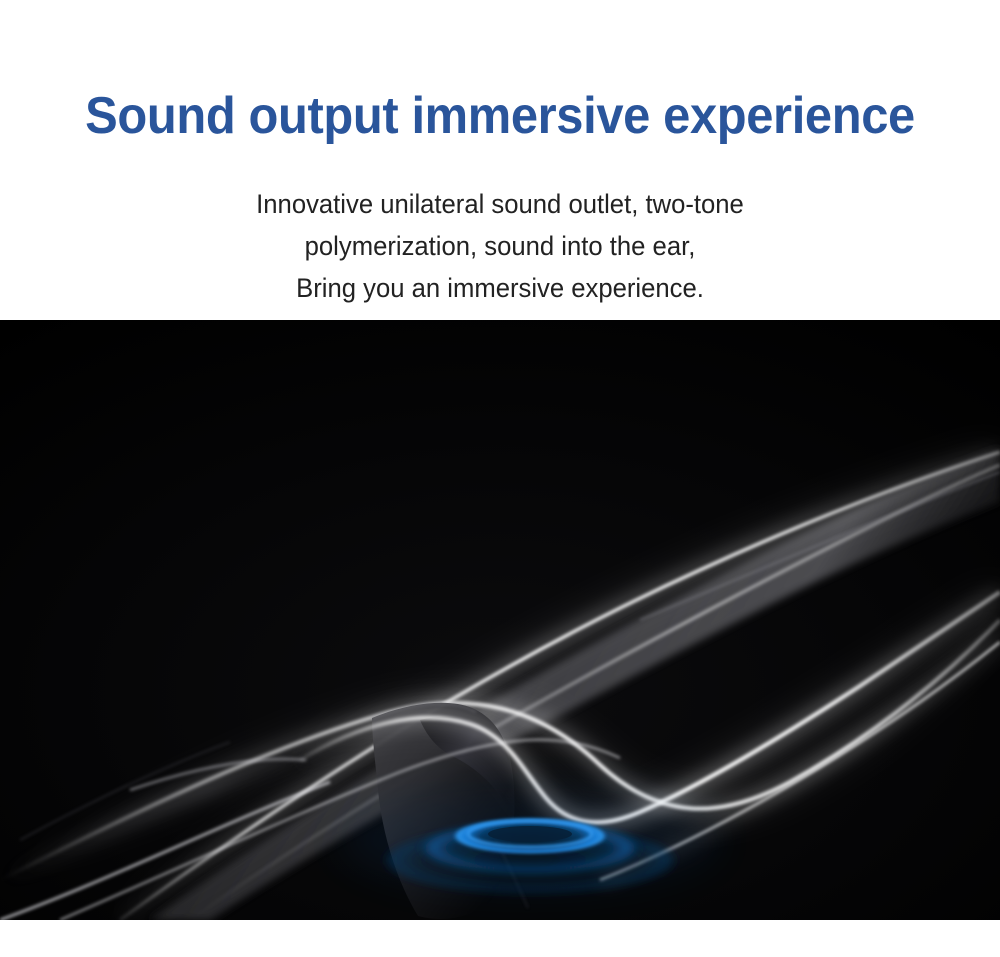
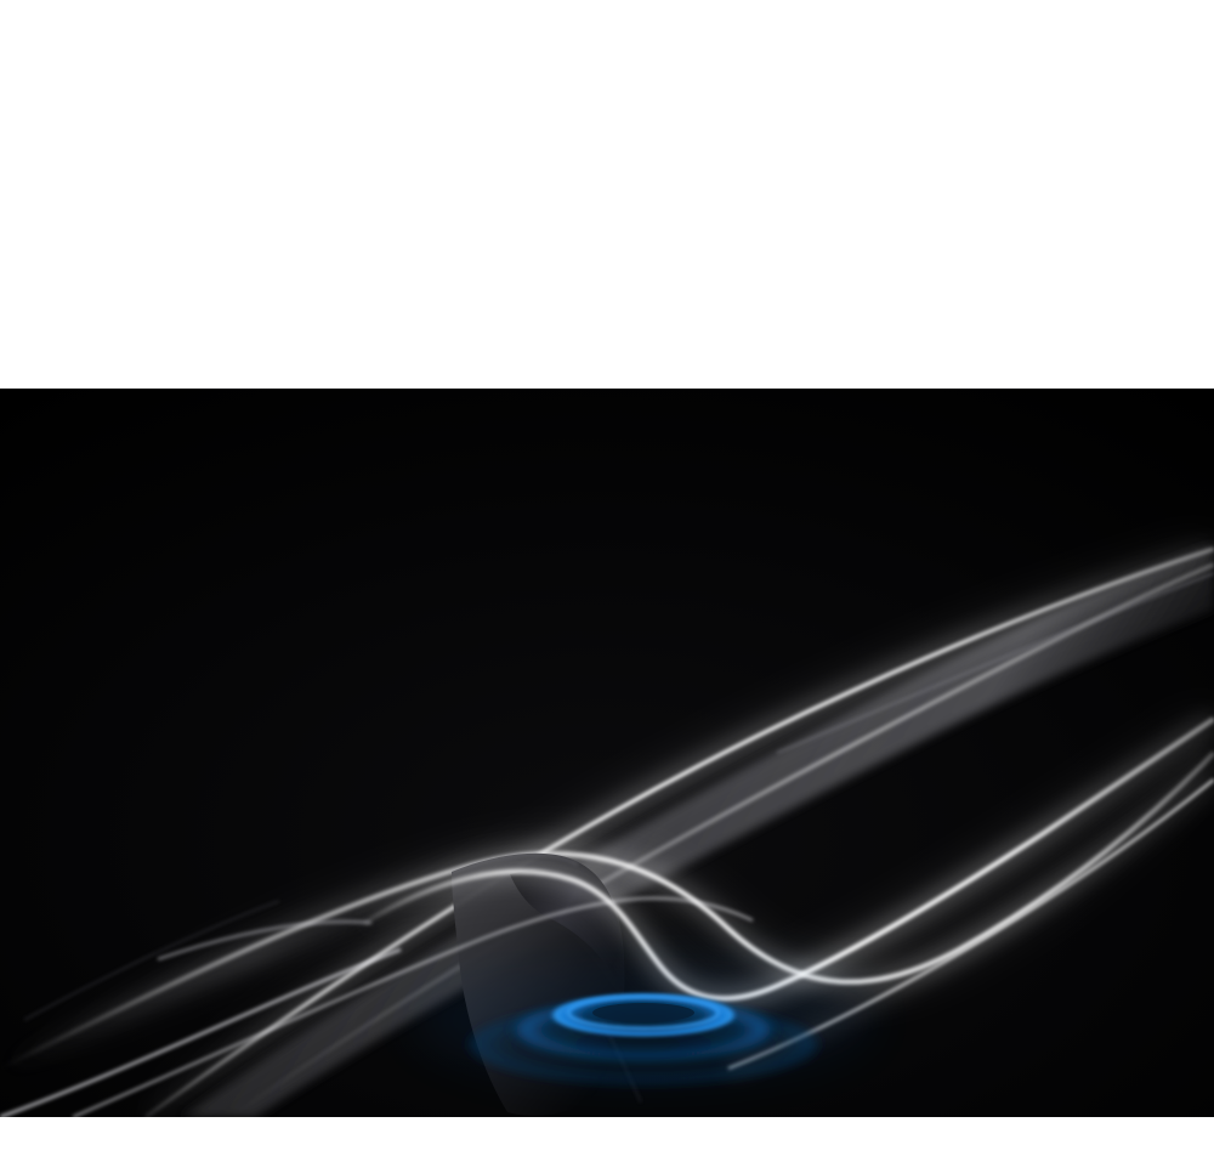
- Sound output immersive experience
- Innovative unilateral sound outlet, two-tone
- polymerization, sound into the ear,
- Bring you an immersive experience.
